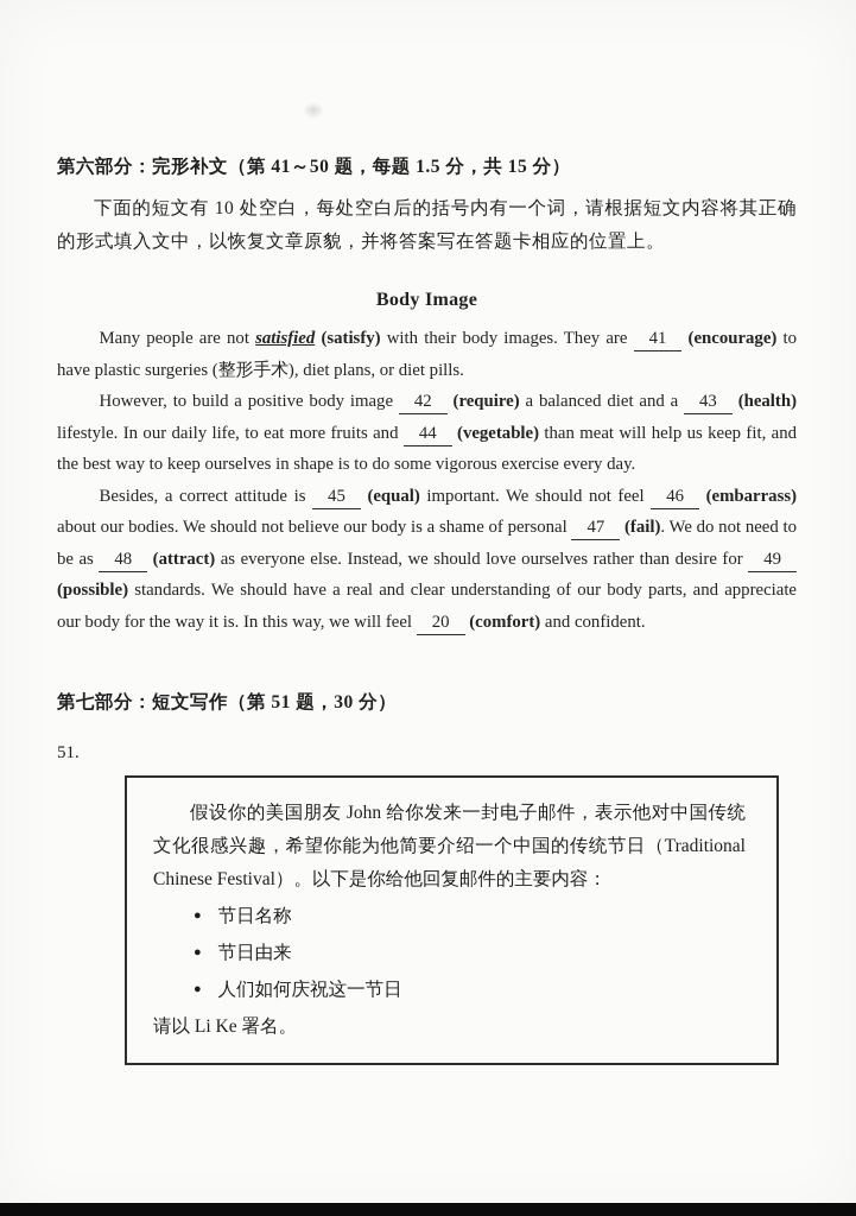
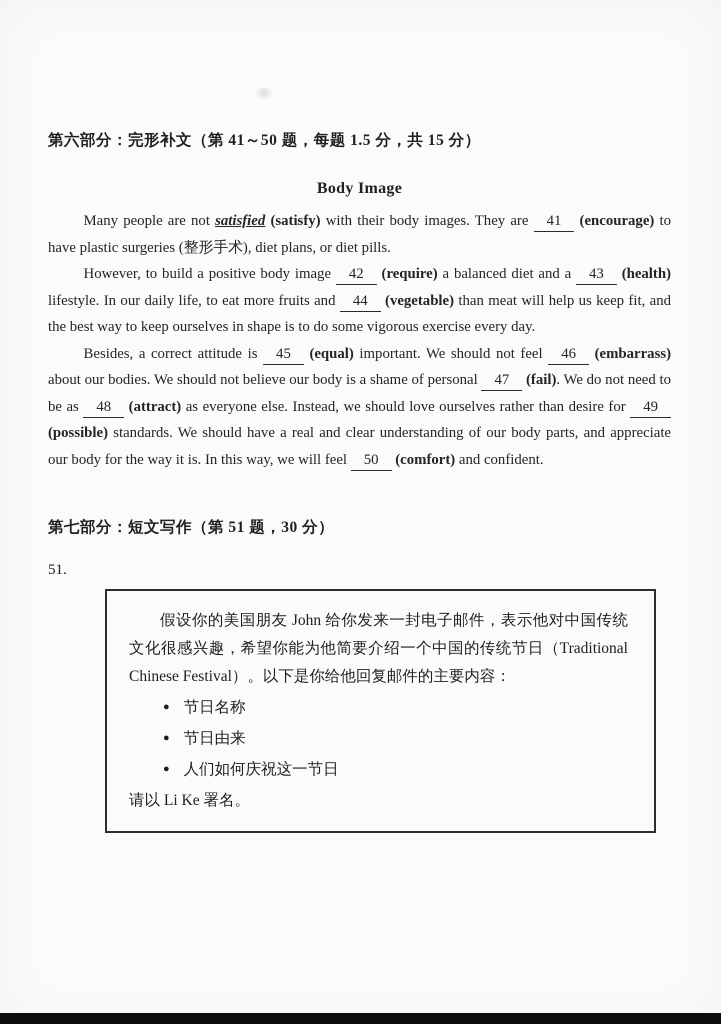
  第六部分：完形补文（第 41～50 题，每题 1.5 分，共 15 分）
- 下面的短文有 10 处空白，每处空白后的括号内有一个词，请根据短文内容将其正确的形式填入文中，以恢复文章原貌，并将答案写在答题卡相应的位置上。
  Body Image
  Many people are not satisfied (satisfy) with their body images. They are 41 (encourage) to have plastic surgeries (整形手术), diet plans, or diet pills.
  However, to build a positive body image 42 (require) a balanced diet and a 43 (health) lifestyle. In our daily life, to eat more fruits and 44 (vegetable) than meat will help us keep fit, and the best way to keep ourselves in shape is to do some vigorous exercise every day.
- Besides, a correct attitude is 45 (equal) important. We should not feel 46 (embarrass) about our bodies. We should not believe our body is a shame of personal 47 (fail). We do not need to be as 48 (attract) as everyone else. Instead, we should love ourselves rather than desire for 49 (possible) standards. We should have a real and clear understanding of our body parts, and appreciate our body for the way it is. In this way, we will feel 20 (comfort) and confident.
+ Besides, a correct attitude is 45 (equal) important. We should not feel 46 (embarrass) about our bodies. We should not believe our body is a shame of personal 47 (fail). We do not need to be as 48 (attract) as everyone else. Instead, we should love ourselves rather than desire for 49 (possible) standards. We should have a real and clear understanding of our body parts, and appreciate our body for the way it is. In this way, we will feel 50 (comfort) and confident.
  第七部分：短文写作（第 51 题，30 分）
  51.
  假设你的美国朋友 John 给你发来一封电子邮件，表示他对中国传统文化很感兴趣，希望你能为他简要介绍一个中国的传统节日（Traditional Chinese Festival）。以下是你给他回复邮件的主要内容：
  ●
  节日名称
  ●
  节日由来
  ●
  人们如何庆祝这一节日
  请以 Li Ke 署名。
